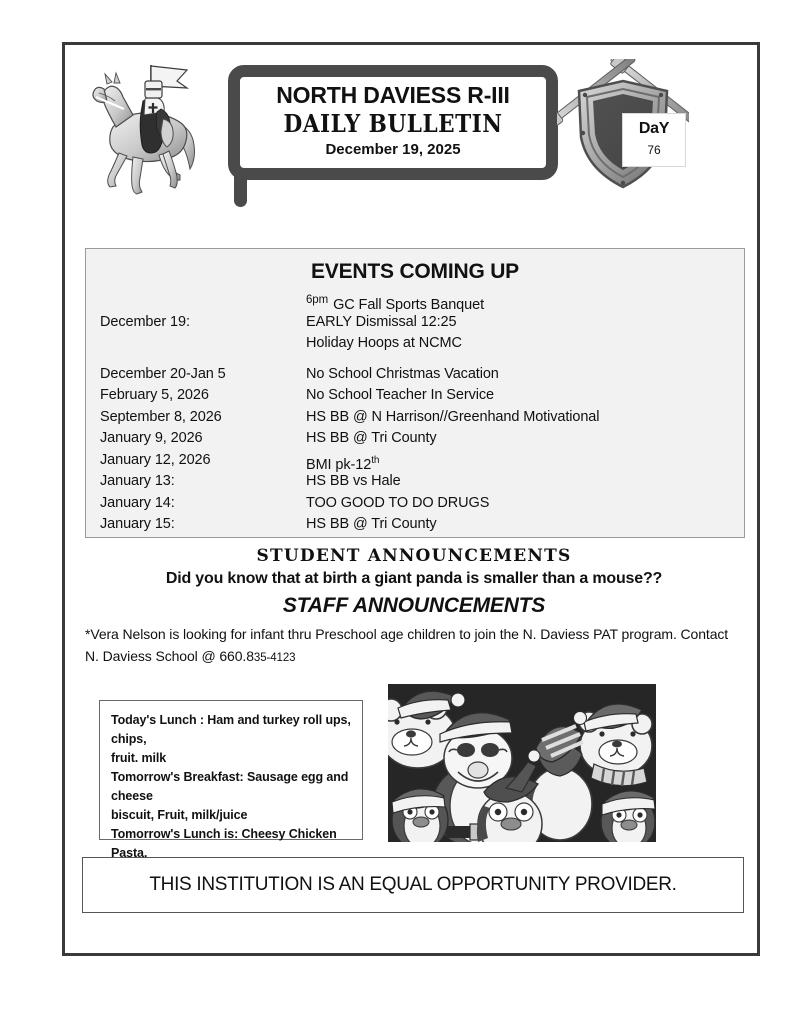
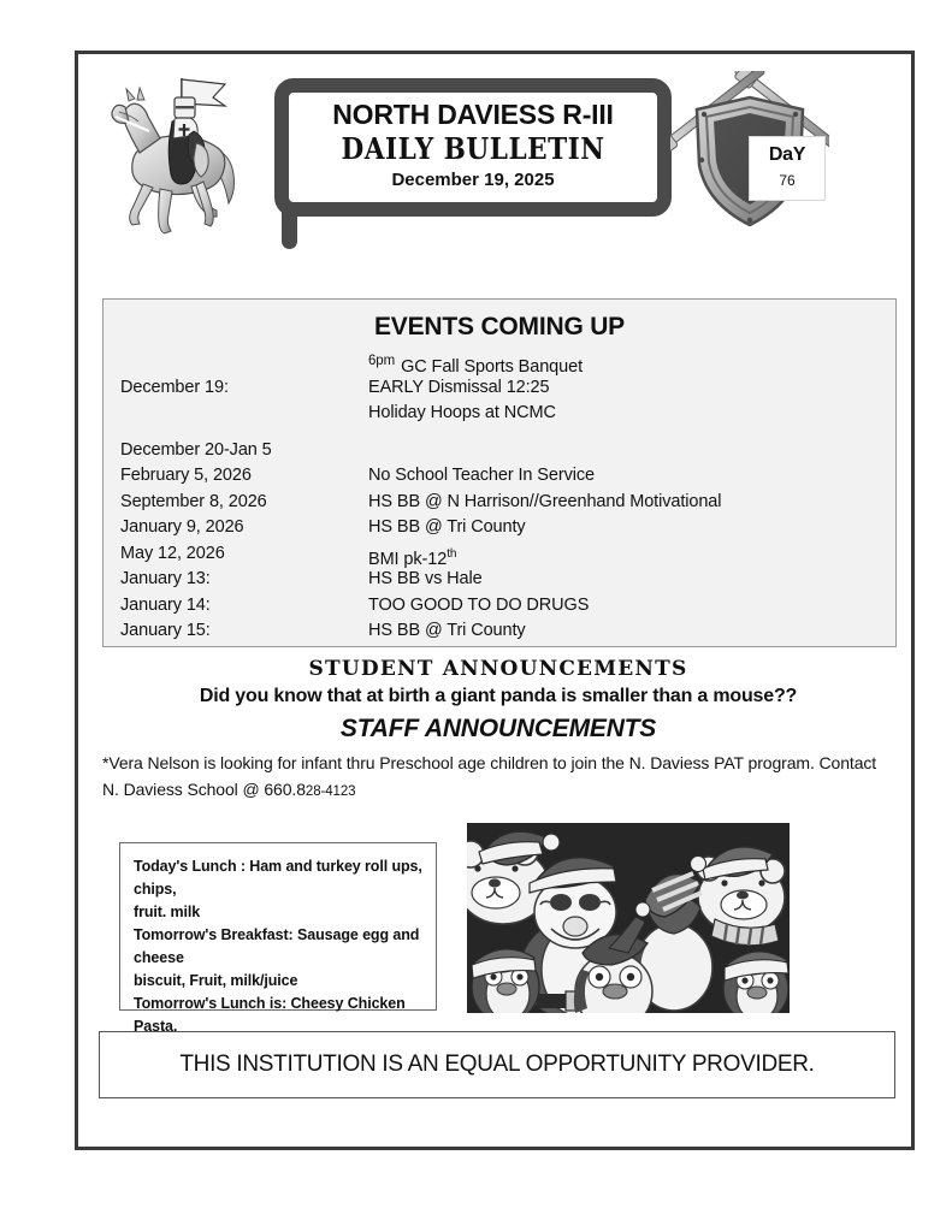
  NORTH DAVIESS R-III
  DAILY BULLETIN
  December 19, 2025
  DaY
  76
  EVENTS COMING UP
  6pm GC Fall Sports Banquet
  December 19:
  EARLY Dismissal 12:25
  Holiday Hoops at NCMC
  December 20-Jan 5
- No School Christmas Vacation
  February 5, 2026
  No School Teacher In Service
  September 8, 2026
  HS BB @ N Harrison//Greenhand Motivational
  January 9, 2026
  HS BB @ Tri County
- January 12, 2026
+ May 12, 2026
  BMI pk-12th
  January 13:
  HS BB vs Hale
  January 14:
  TOO GOOD TO DO DRUGS
  January 15:
  HS BB @ Tri County
  STUDENT ANNOUNCEMENTS
  Did you know that at birth a giant panda is smaller than a mouse??
  STAFF ANNOUNCEMENTS
- *Vera Nelson is looking for infant thru Preschool age children to join the N. Daviess PAT program. Contact N. Daviess School @ 660.835-4123
+ *Vera Nelson is looking for infant thru Preschool age children to join the N. Daviess PAT program. Contact N. Daviess School @ 660.828-4123
  Today's Lunch : Ham and turkey roll ups, chips,
  fruit. milk
  Tomorrow's Breakfast: Sausage egg and cheese
  biscuit, Fruit, milk/juice
  Tomorrow's Lunch is: Cheesy Chicken Pasta,
  THIS INSTITUTION IS AN EQUAL OPPORTUNITY PROVIDER.
